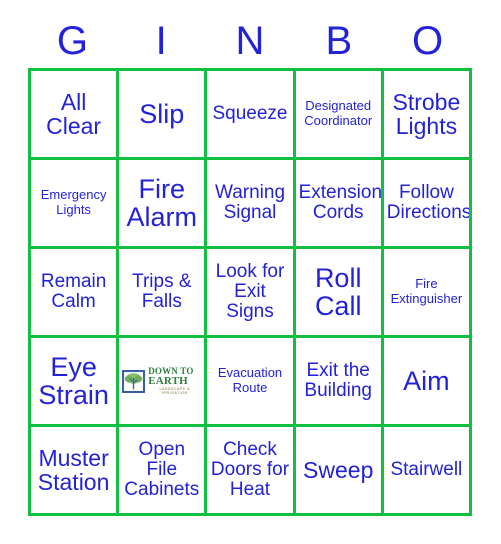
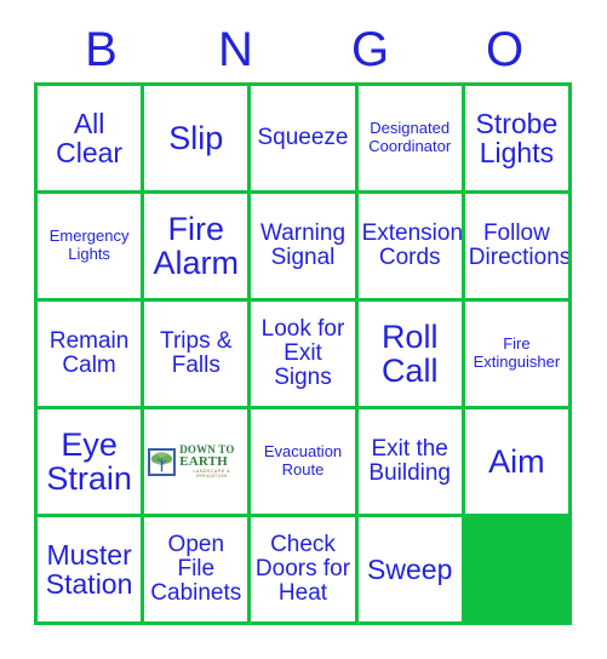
- G
+ B
- I
  N
- B
+ G
  O
  All Clear
  Slip
  Squeeze
  Designated Coordinator
  Strobe Lights
  Emergency Lights
  Fire Alarm
  Warning Signal
  Extension Cords
  Follow Directions
  Remain Calm
  Trips & Falls
  Look for Exit Signs
  Roll Call
  Fire Extinguisher
  Eye Strain
  DOWN TO
  EARTH
  Evacuation Route
  Exit the Building
  Aim
  Muster Station
  Open File Cabinets
  Check Doors for Heat
  Sweep
- Stairwell
